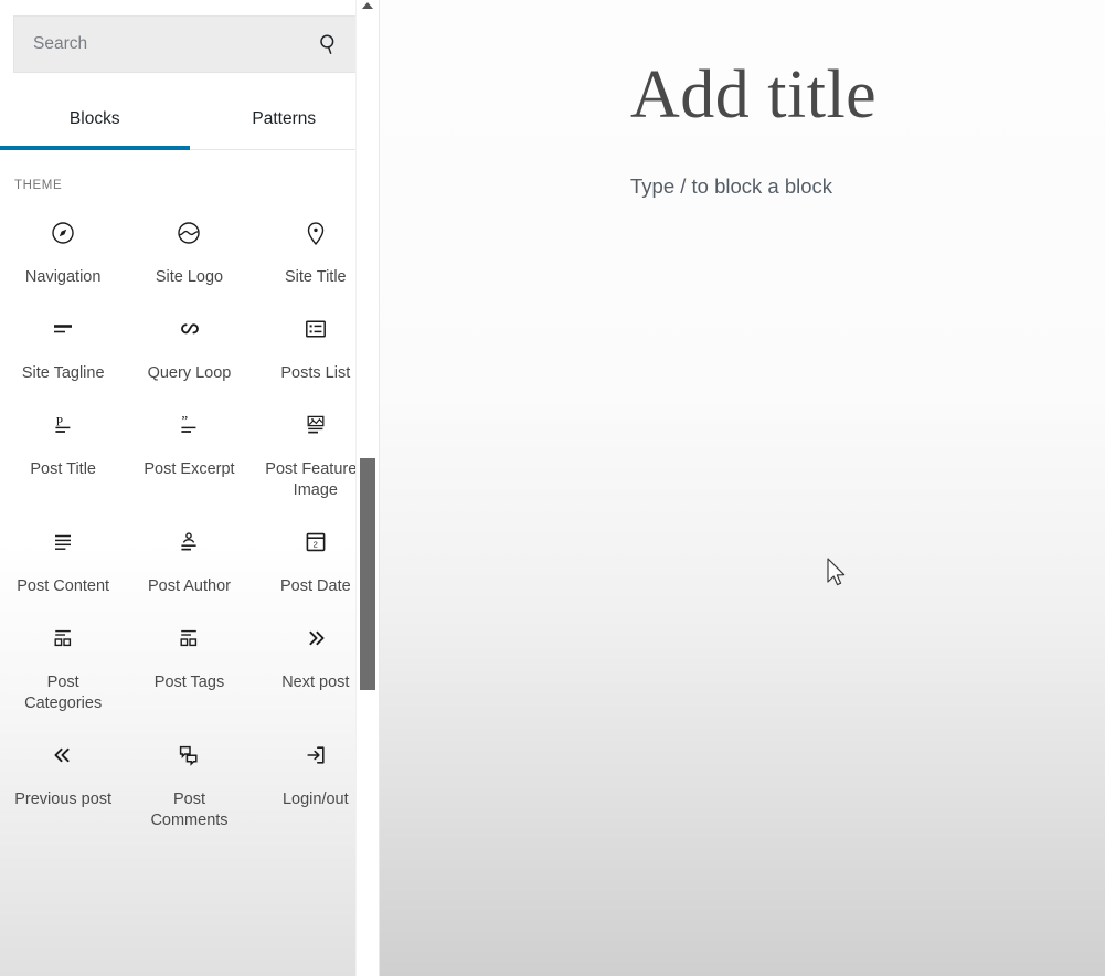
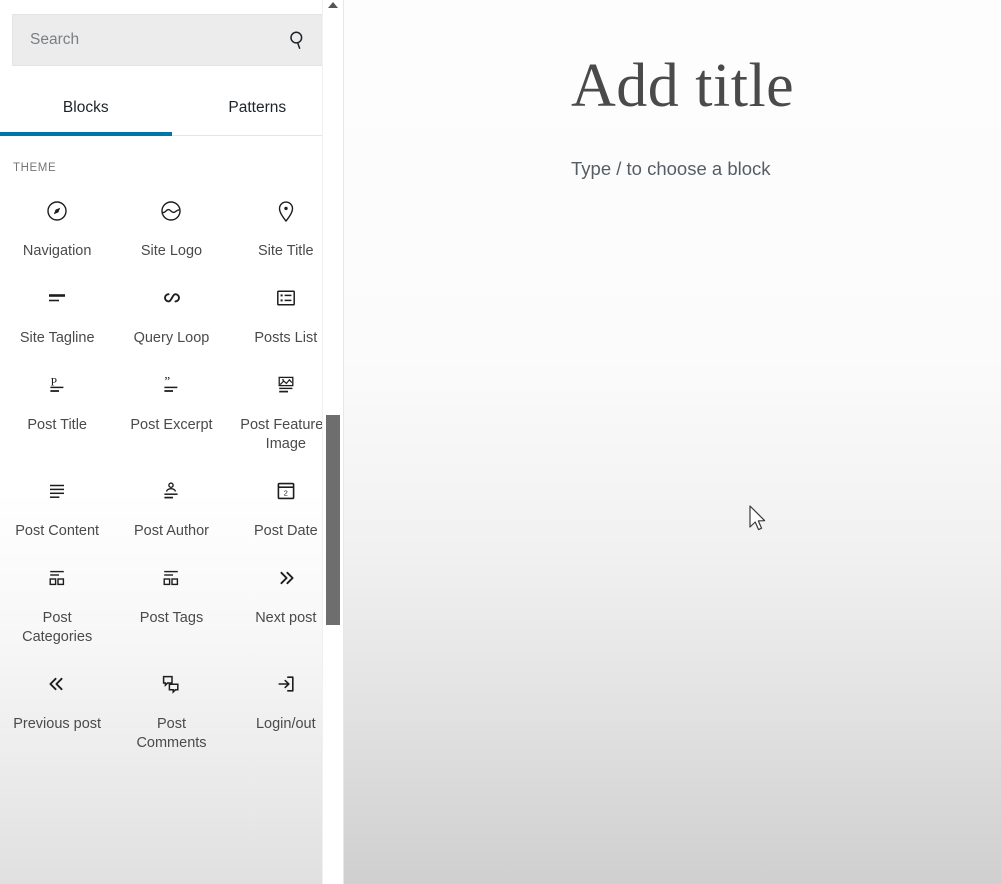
  Search
  Blocks
  Patterns
  THEME
  Navigation
  Site Logo
  Site Title
  Site Tagline
  Query Loop
  Posts List
  P
  Post Title
  ”
  Post Excerpt
  Post Feature Image
  Post Content
  Post Author
  2
  Post Date
  Post Categories
  Post Tags
  Next post
  Previous post
  Post Comments
  Login/out
  Add title
- Type / to block a block
+ Type / to choose a block
